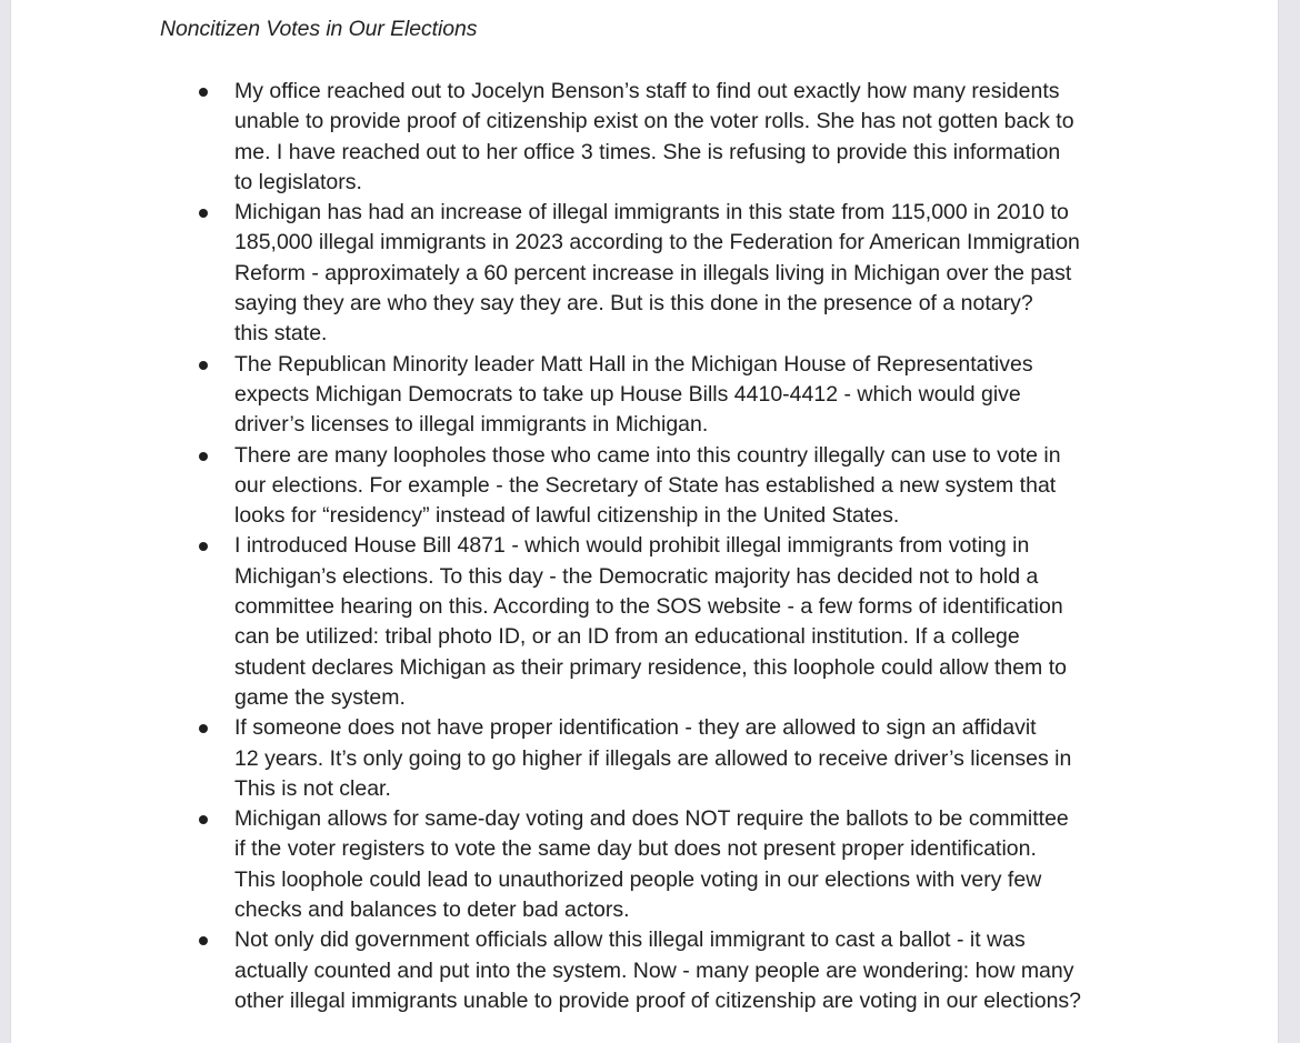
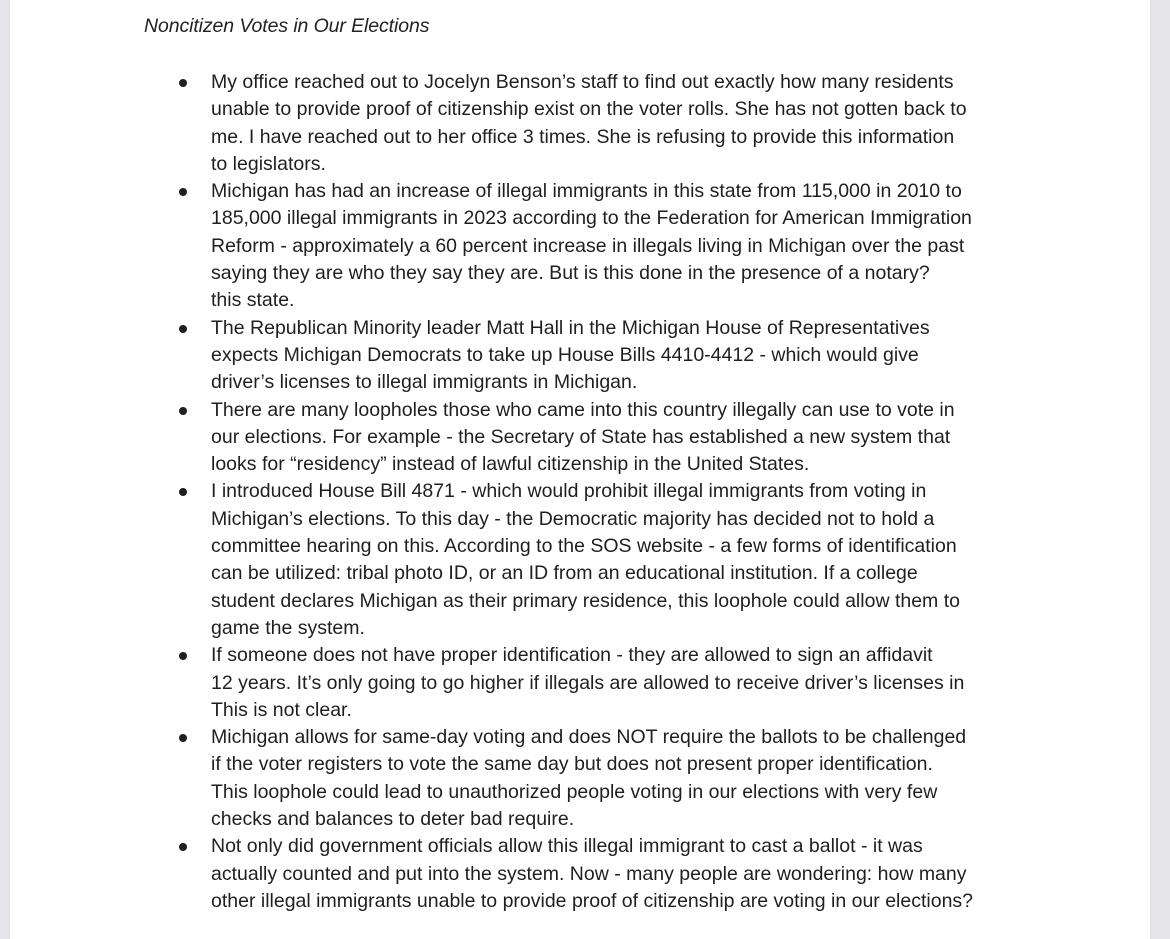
  Noncitizen Votes in Our Elections
  My office reached out to Jocelyn Benson’s staff to find out exactly how many residents
  unable to provide proof of citizenship exist on the voter rolls. She has not gotten back to
  me. I have reached out to her office 3 times. She is refusing to provide this information
  to legislators.
  Michigan has had an increase of illegal immigrants in this state from 115,000 in 2010 to
  185,000 illegal immigrants in 2023 according to the Federation for American Immigration
  Reform - approximately a 60 percent increase in illegals living in Michigan over the past
  saying they are who they say they are. But is this done in the presence of a notary?
  this state.
  The Republican Minority leader Matt Hall in the Michigan House of Representatives
  expects Michigan Democrats to take up House Bills 4410-4412 - which would give
  driver’s licenses to illegal immigrants in Michigan.
  There are many loopholes those who came into this country illegally can use to vote in
  our elections. For example - the Secretary of State has established a new system that
  looks for “residency” instead of lawful citizenship in the United States.
  I introduced House Bill 4871 - which would prohibit illegal immigrants from voting in
  Michigan’s elections. To this day - the Democratic majority has decided not to hold a
  committee hearing on this. According to the SOS website - a few forms of identification
  can be utilized: tribal photo ID, or an ID from an educational institution. If a college
  student declares Michigan as their primary residence, this loophole could allow them to
  game the system.
  If someone does not have proper identification - they are allowed to sign an affidavit
  12 years. It’s only going to go higher if illegals are allowed to receive driver’s licenses in
  This is not clear.
- Michigan allows for same-day voting and does NOT require the ballots to be committee
+ Michigan allows for same-day voting and does NOT require the ballots to be challenged
  if the voter registers to vote the same day but does not present proper identification.
  This loophole could lead to unauthorized people voting in our elections with very few
- checks and balances to deter bad actors.
+ checks and balances to deter bad require.
  Not only did government officials allow this illegal immigrant to cast a ballot - it was
  actually counted and put into the system. Now - many people are wondering: how many
  other illegal immigrants unable to provide proof of citizenship are voting in our elections?
